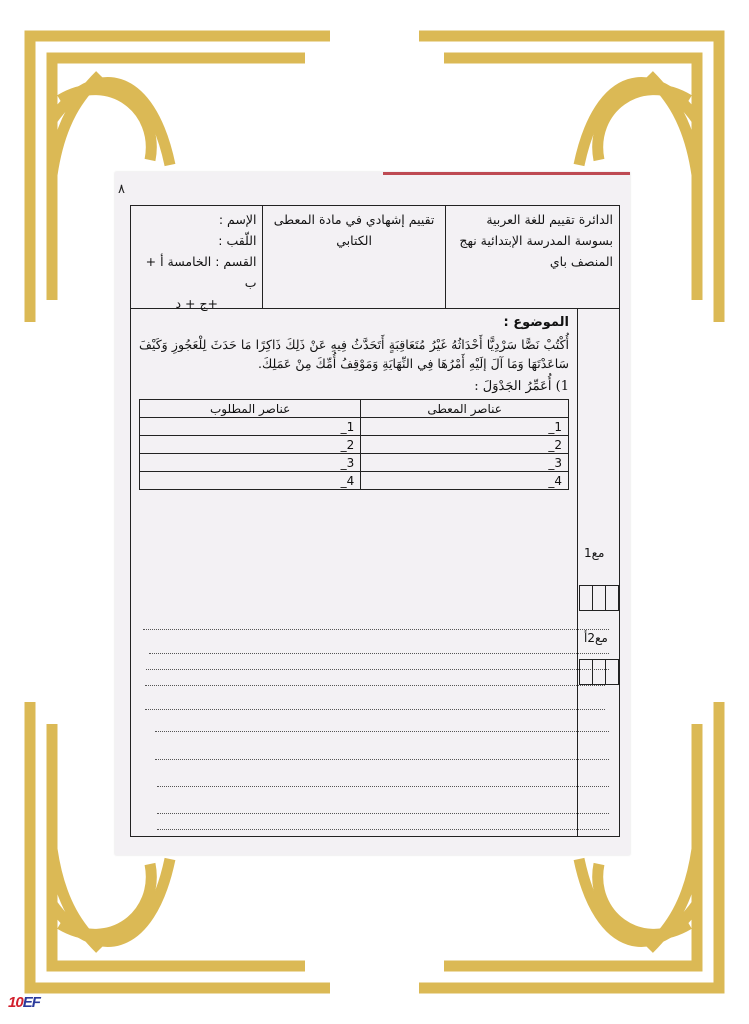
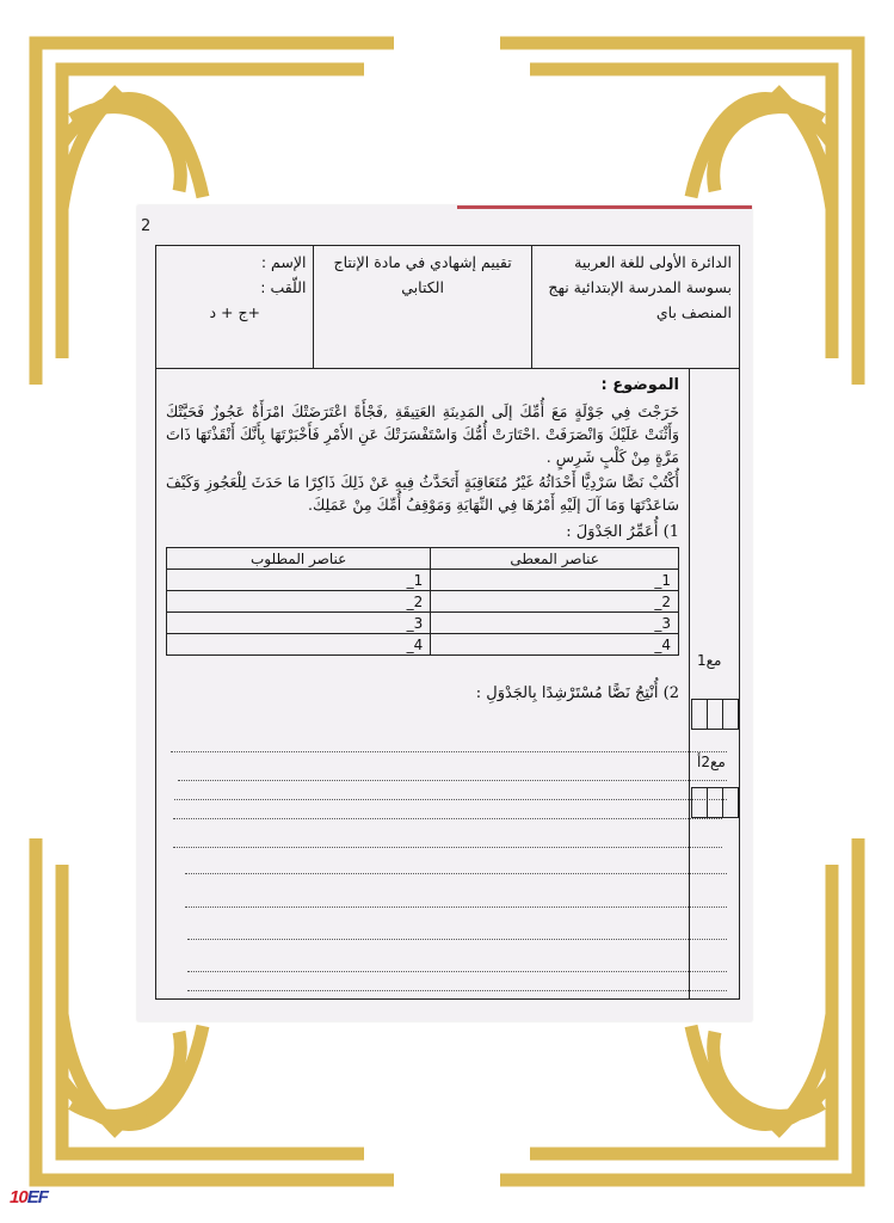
- ٨
+ 2
- الدائرة تقييم للغة العربية بسوسة المدرسة الإبتدائية نهج المنصف باي
+ الدائرة الأولى للغة العربية بسوسة المدرسة الإبتدائية نهج المنصف باي
- تقييم إشهادي في مادة المعطى الكتابي
+ تقييم إشهادي في مادة الإنتاج الكتابي
  الإسم :
  اللّقب :
- القسم : الخامسة أ + ب
  +ج + د
  الموضوع :
+ خَرَجْتَ فِي جَوْلَةٍ مَعَ أُمِّكَ إلَى المَدِينَةِ العَتِيقَةِ ,فَجْأَةً اعْتَرَضَتْكَ امْرَأَةٌ عَجُوزٌ فَحَيَّتْكَ وَأَثْنَتْ عَلَيْكَ وَانْصَرَفَتْ .احْتَارَتْ أُمُّكَ وَاسْتَفْسَرَتْكَ عَنِ الأَمْرِ فَأَخْبَرْتَهَا بِأَنَّكَ أَنْقَذْتَهَا ذَاتَ مَرَّةٍ مِنْ كَلْبٍ شَرِسٍ .
  أُكْتُبْ نَصًّا سَرْدِيًّا أَحْدَاثُهُ غَيْرُ مُتَعَاقِبَةٍ أَتَحَدَّثُ فِيهِ عَنْ ذَلِكَ ذَاكِرًا مَا حَدَثَ لِلْعَجُوزِ وَكَيْفَ سَاعَدْتَهَا وَمَا آلَ إلَيْهِ أَمْرُهَا فِي النِّهَايَةِ وَمَوْقِفُ أُمِّكَ مِنْ عَمَلِكَ.
  1) أُعَمِّرُ الجَدْوَلَ :
  عناصر المعطى	عناصر المطلوب
  1_	1_
  2_	2_
  3_	3_
  4_	4_
+ 2) أُنْتِجُ نَصًّا مُسْتَرْشِدًا بِالجَدْوَلِ :
  مع1
  مع2أ
  10EF
